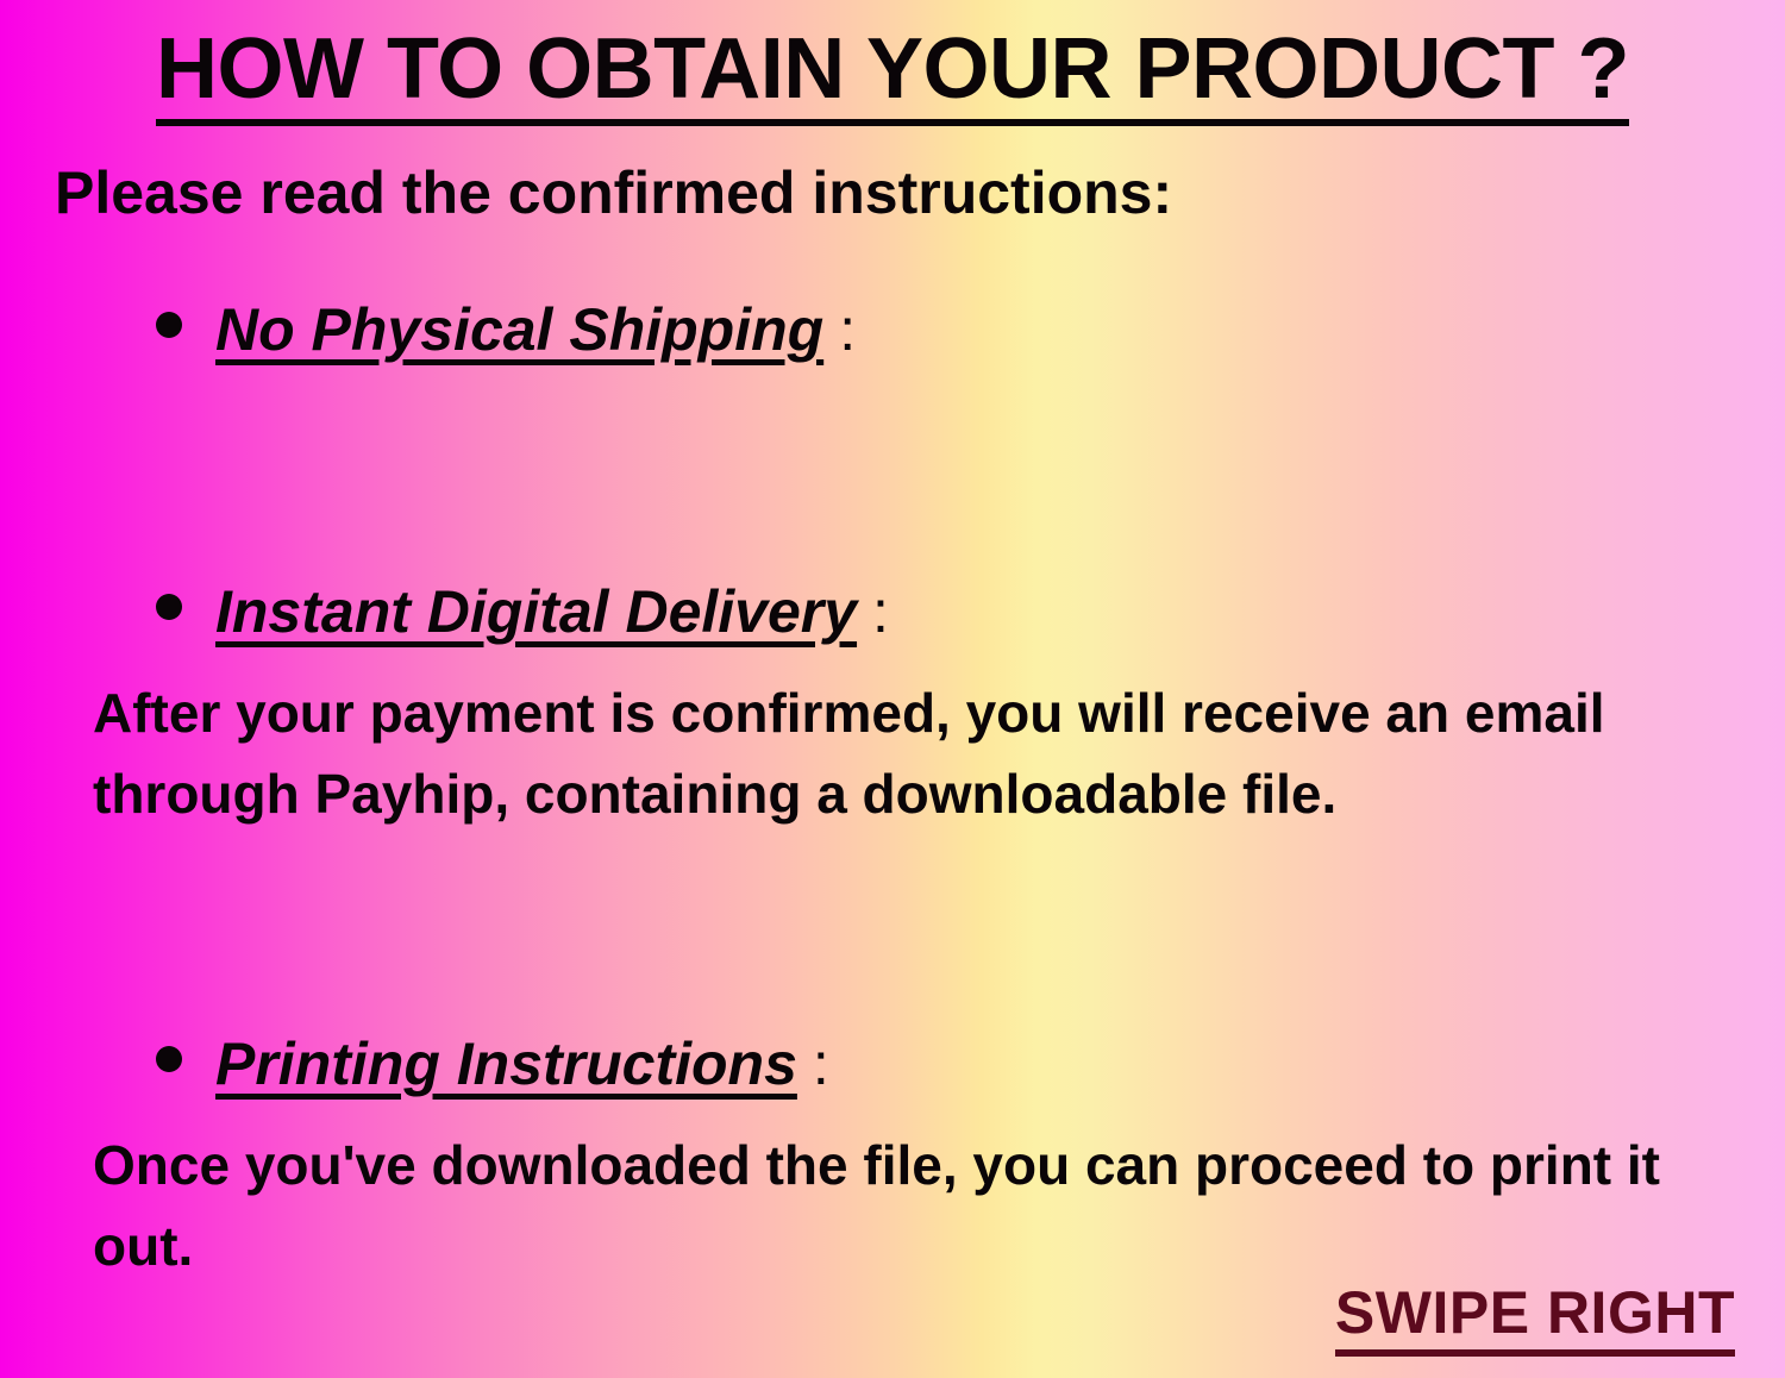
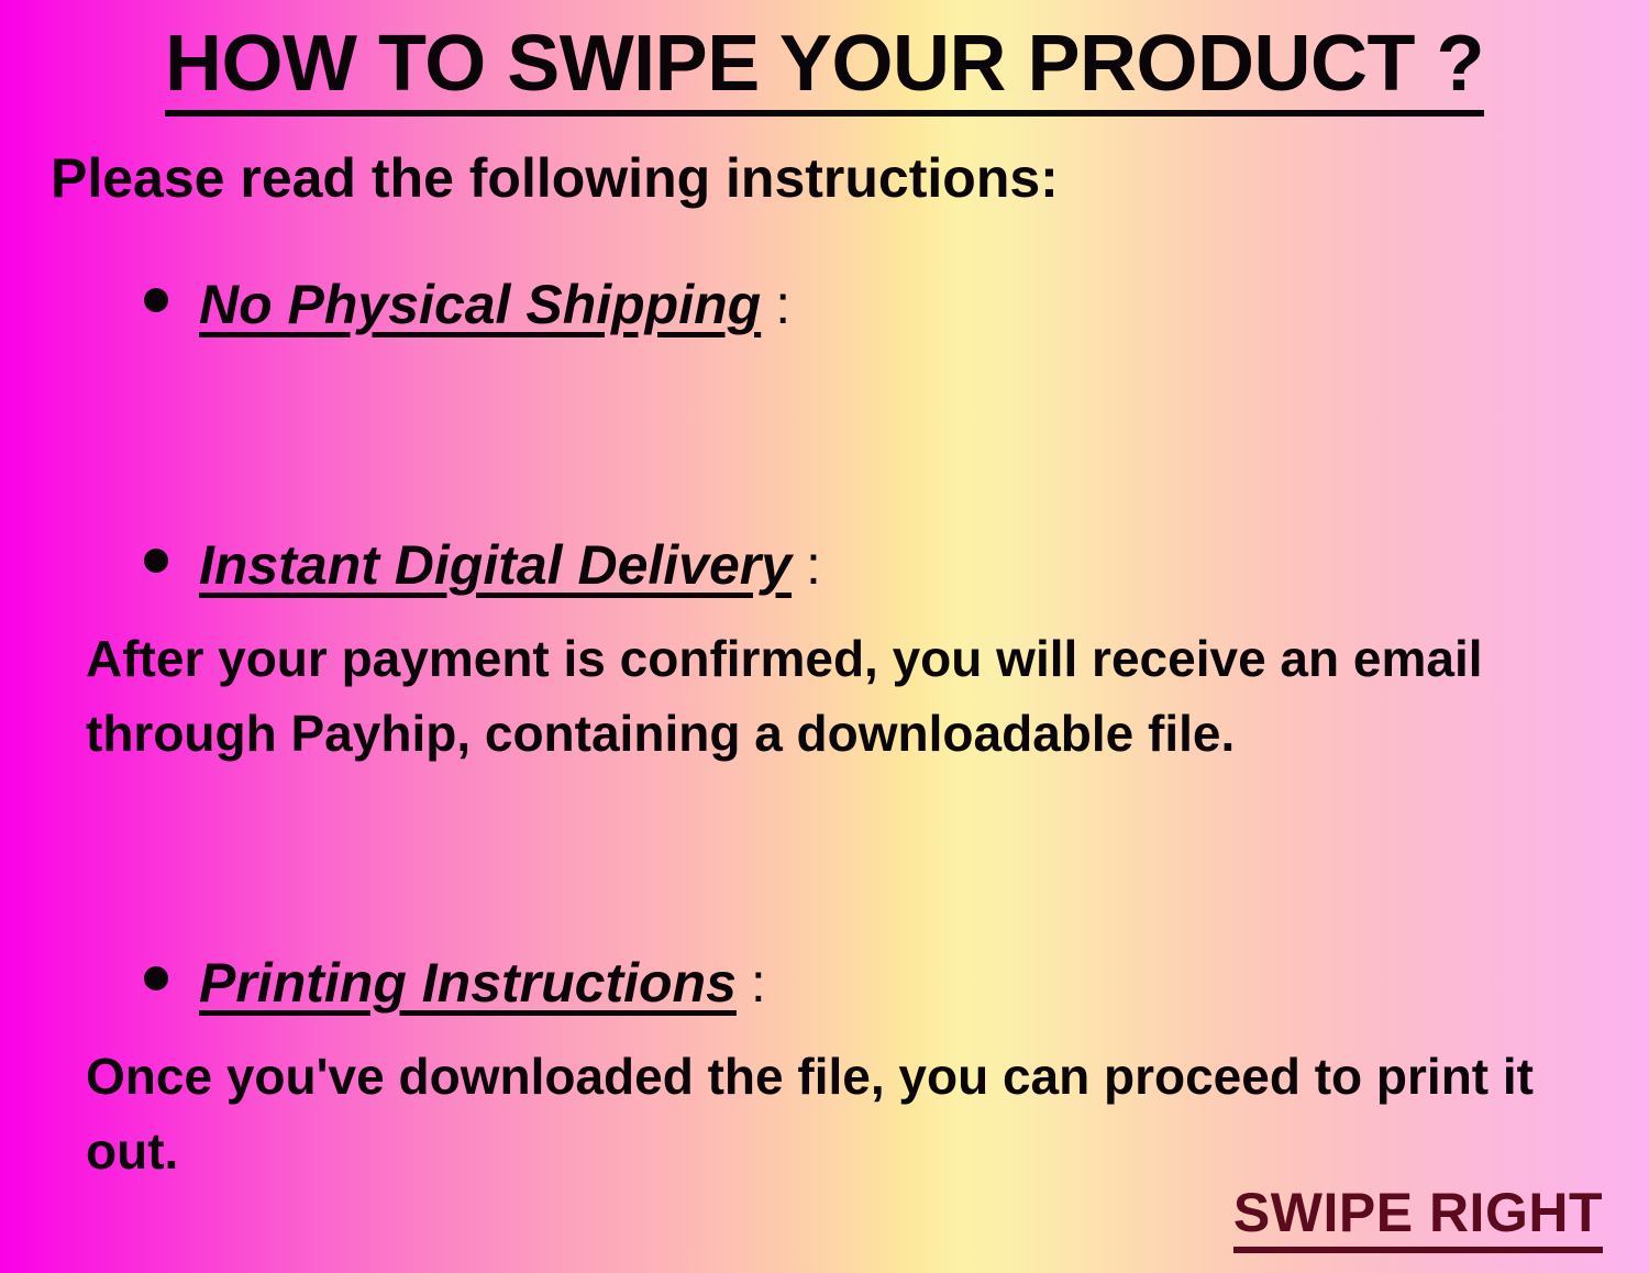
- HOW TO OBTAIN YOUR PRODUCT ?
+ HOW TO SWIPE YOUR PRODUCT ?
- Please read the confirmed instructions:
+ Please read the following instructions:
  No Physical Shipping
  :
  Instant Digital Delivery
  :
  After your payment is confirmed, you will receive an email through Payhip, containing a downloadable file.
  Printing Instructions
  :
  Once you've downloaded the file, you can proceed to print it out.
  SWIPE RIGHT
